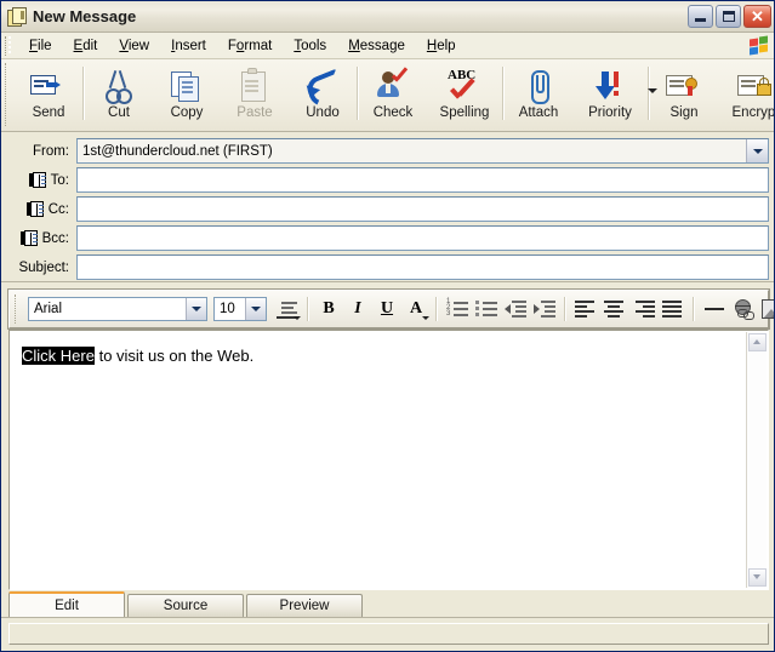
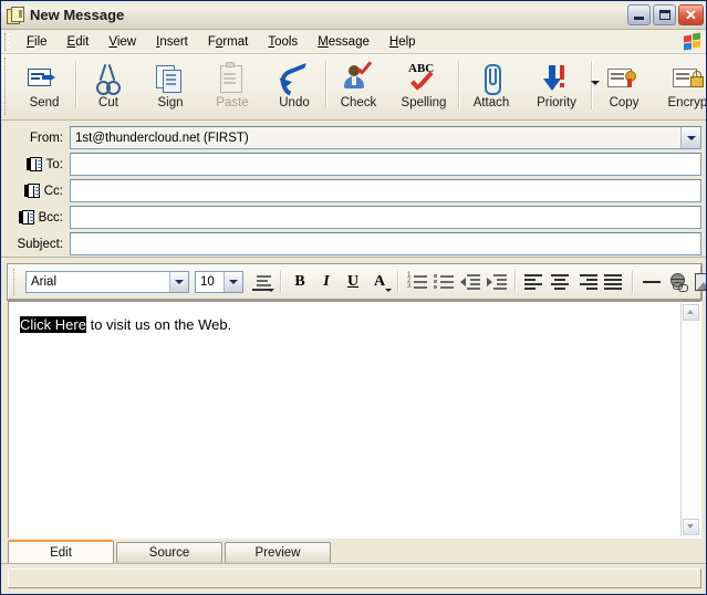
  New Message
  ✕
  File
  Edit
  View
  Insert
  Format
  Tools
  Message
  Help
  Send
  Cut
- Copy
+ Sign
  Paste
  Undo
  Check
  ABC
  Spelling
  Attach
  Priority
- Sign
+ Copy
  Encryp
  From:
  1st@thundercloud.net (FIRST)
  To:
  Cc:
  Bcc:
  Subject:
  Arial
  10
  B
  I
  U
  A
  Click Here to visit us on the Web.
  Edit
  Source
  Preview
